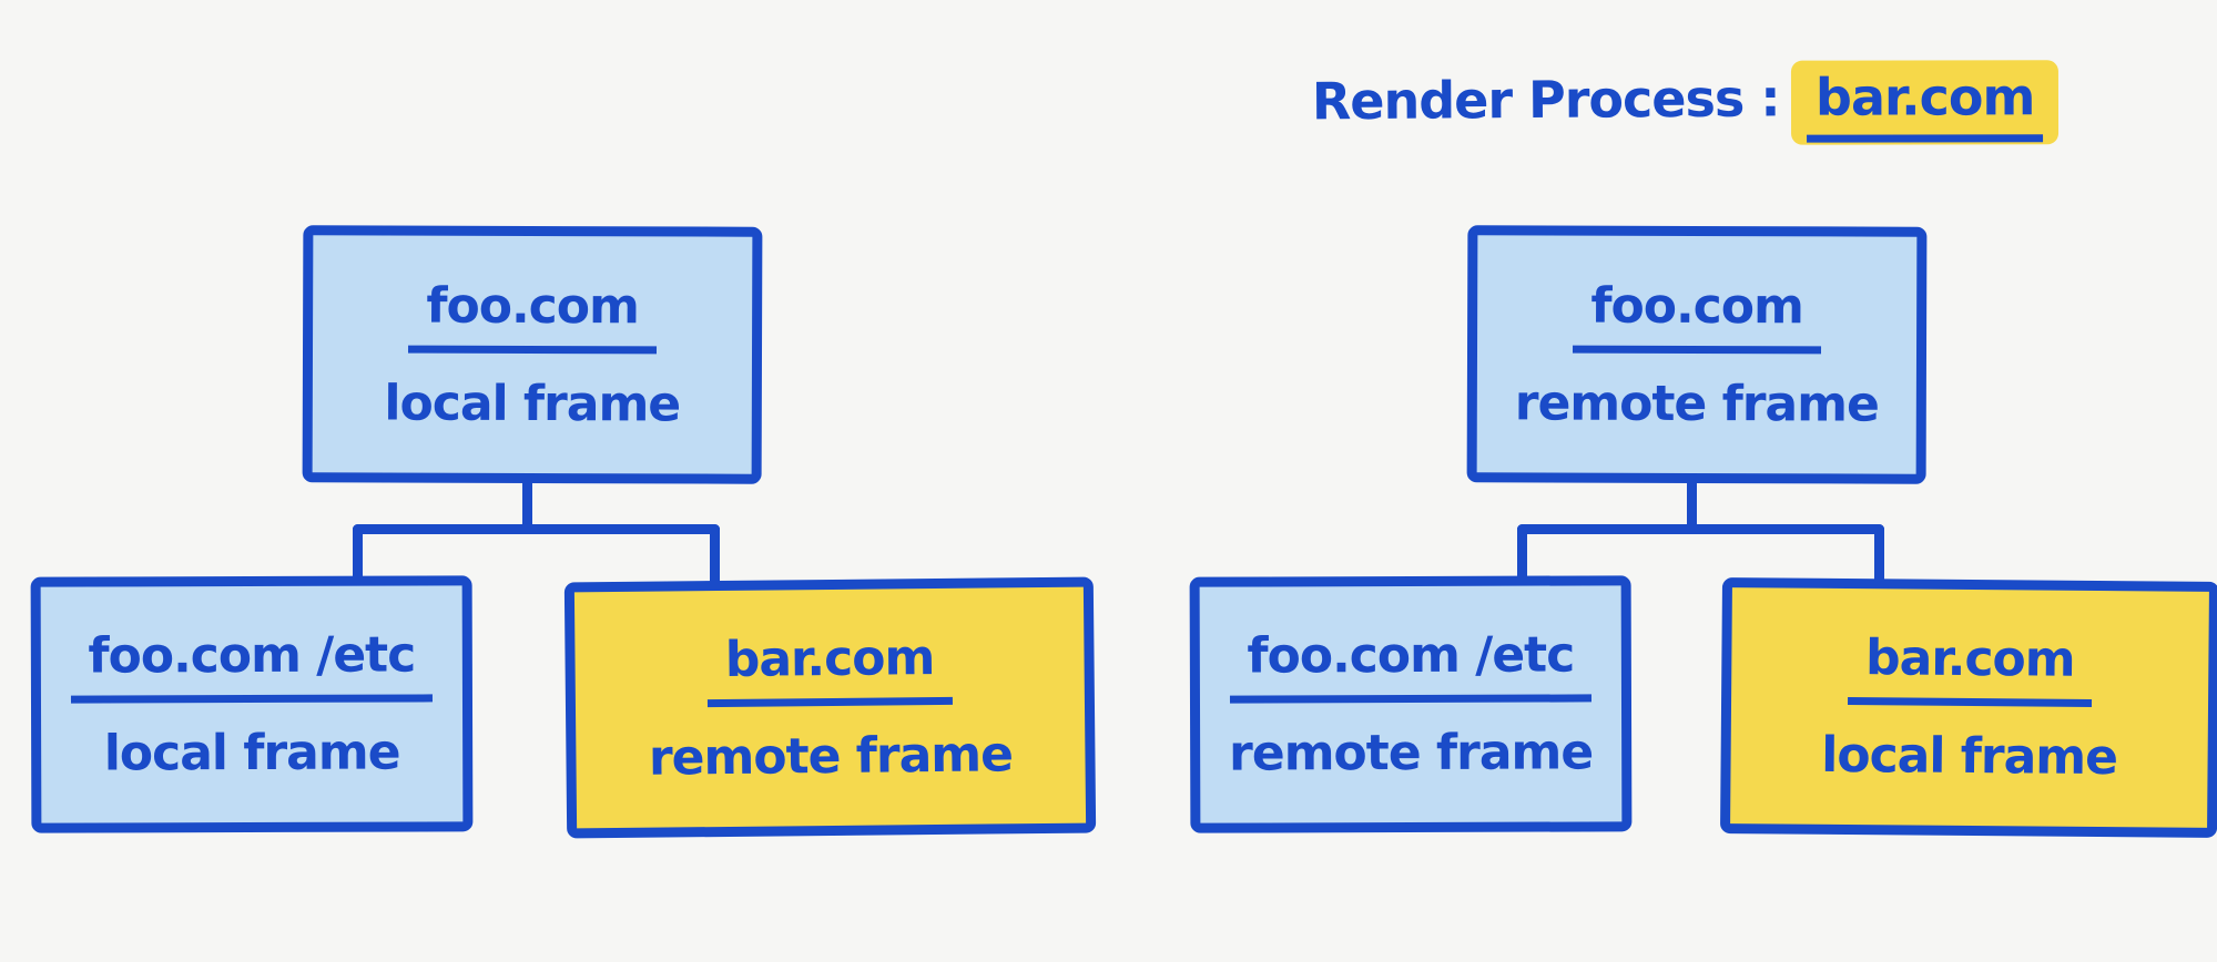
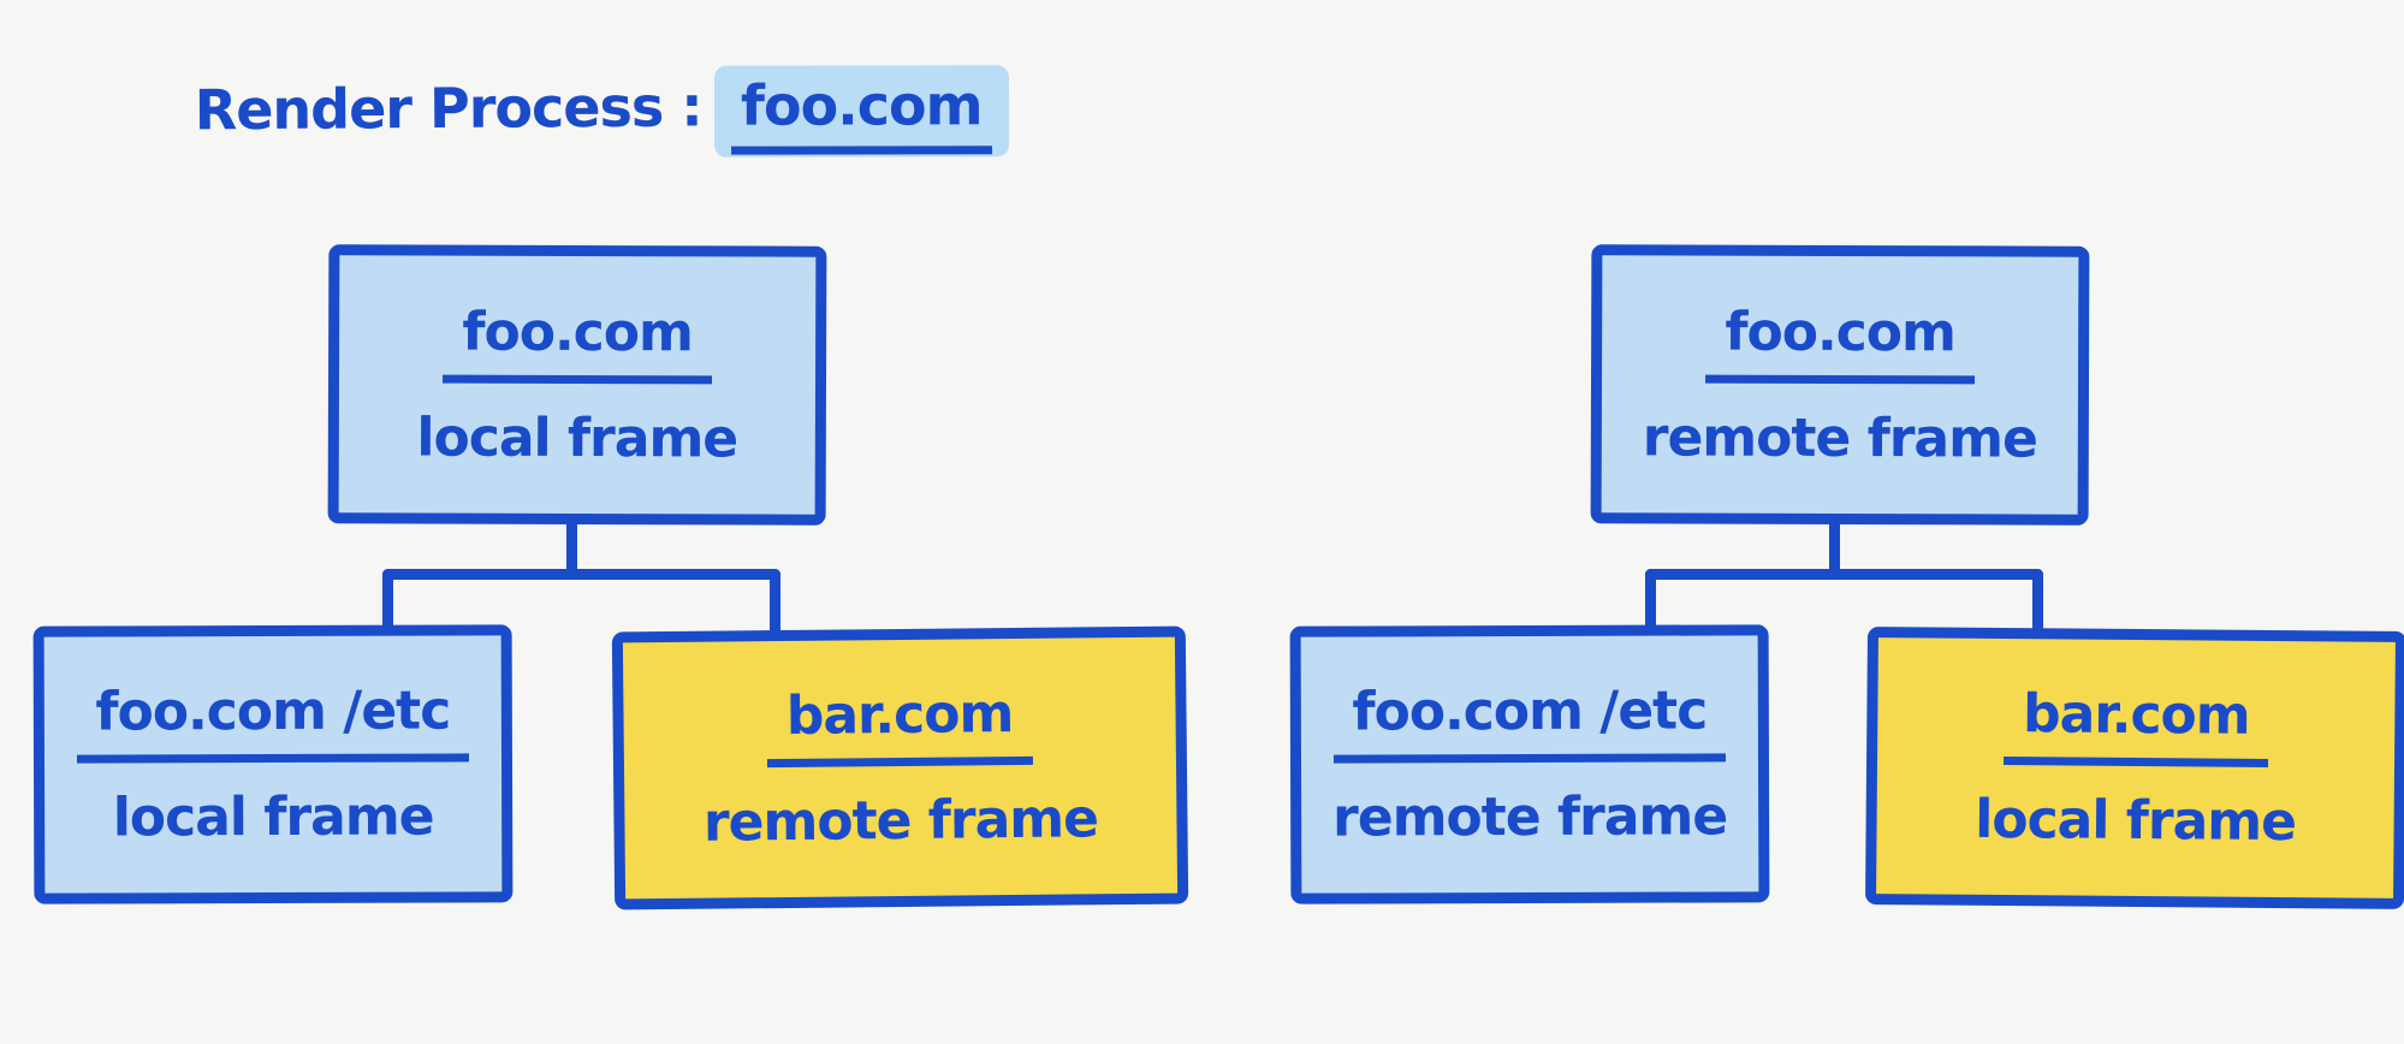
+ Render Process : foo.com
  foo.com
  local frame
  foo.com /etc
  local frame
  bar.com
  remote frame
- Render Process : bar.com
  foo.com
  remote frame
  foo.com /etc
  remote frame
  bar.com
  local frame
